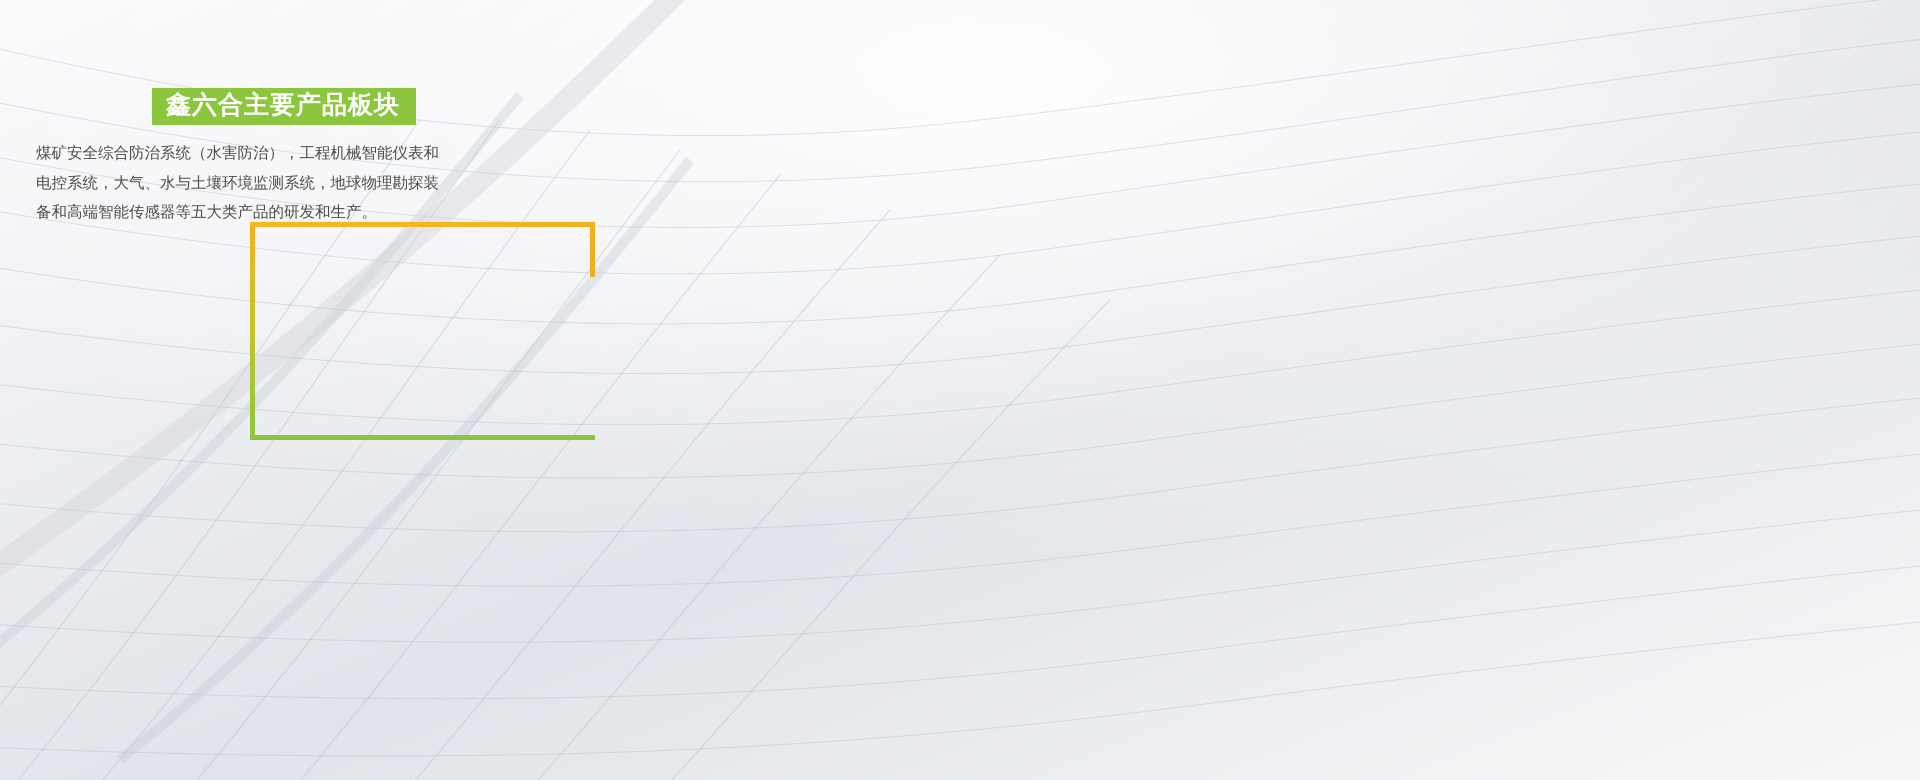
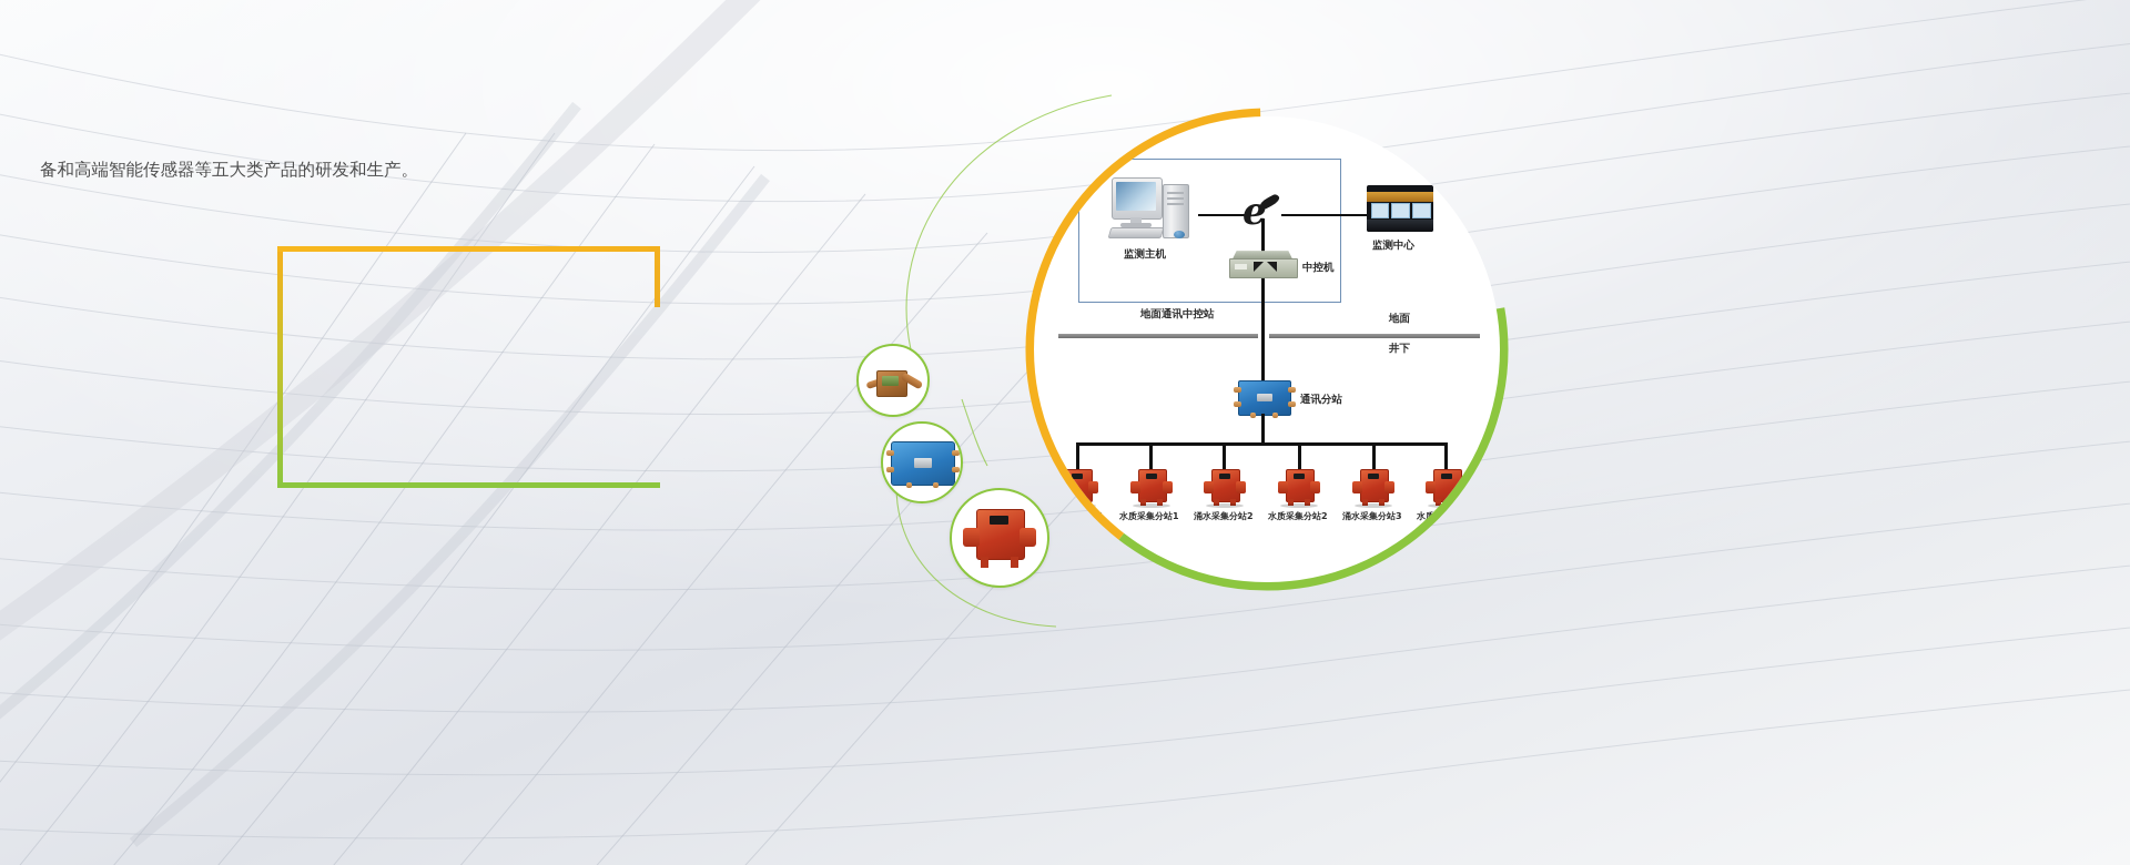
- 鑫六合主要产品板块
- 煤矿安全综合防治系统（水害防治），工程机械智能仪表和
- 电控系统，大气、水与土壤环境监测系统，地球物理勘探装
  备和高端智能传感器等五大类产品的研发和生产。
+ 监测主机
+ e
+ 监测中心
+ 中控机
+ 地面通讯中控站
+ 地面
+ 井下
+ 通讯分站
+ 涌水采集分站1
+ 水质采集分站1
+ 涌水采集分站2
+ 水质采集分站2
+ 涌水采集分站3
+ 水质采集分站3
